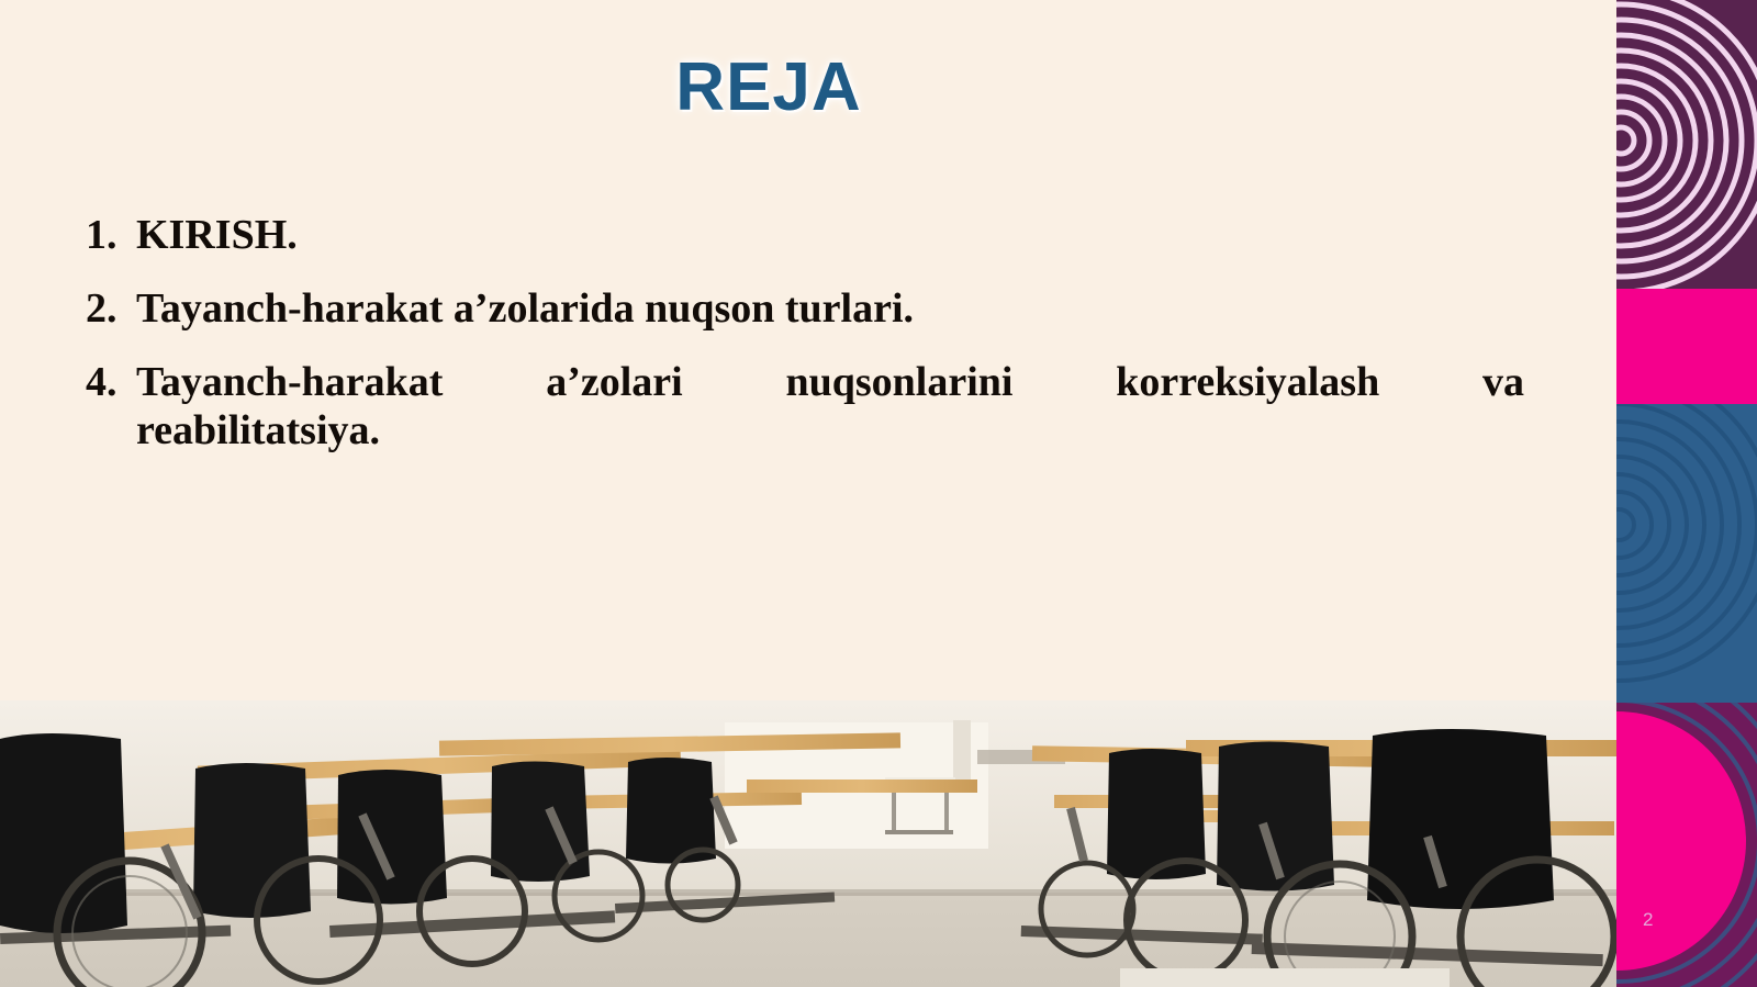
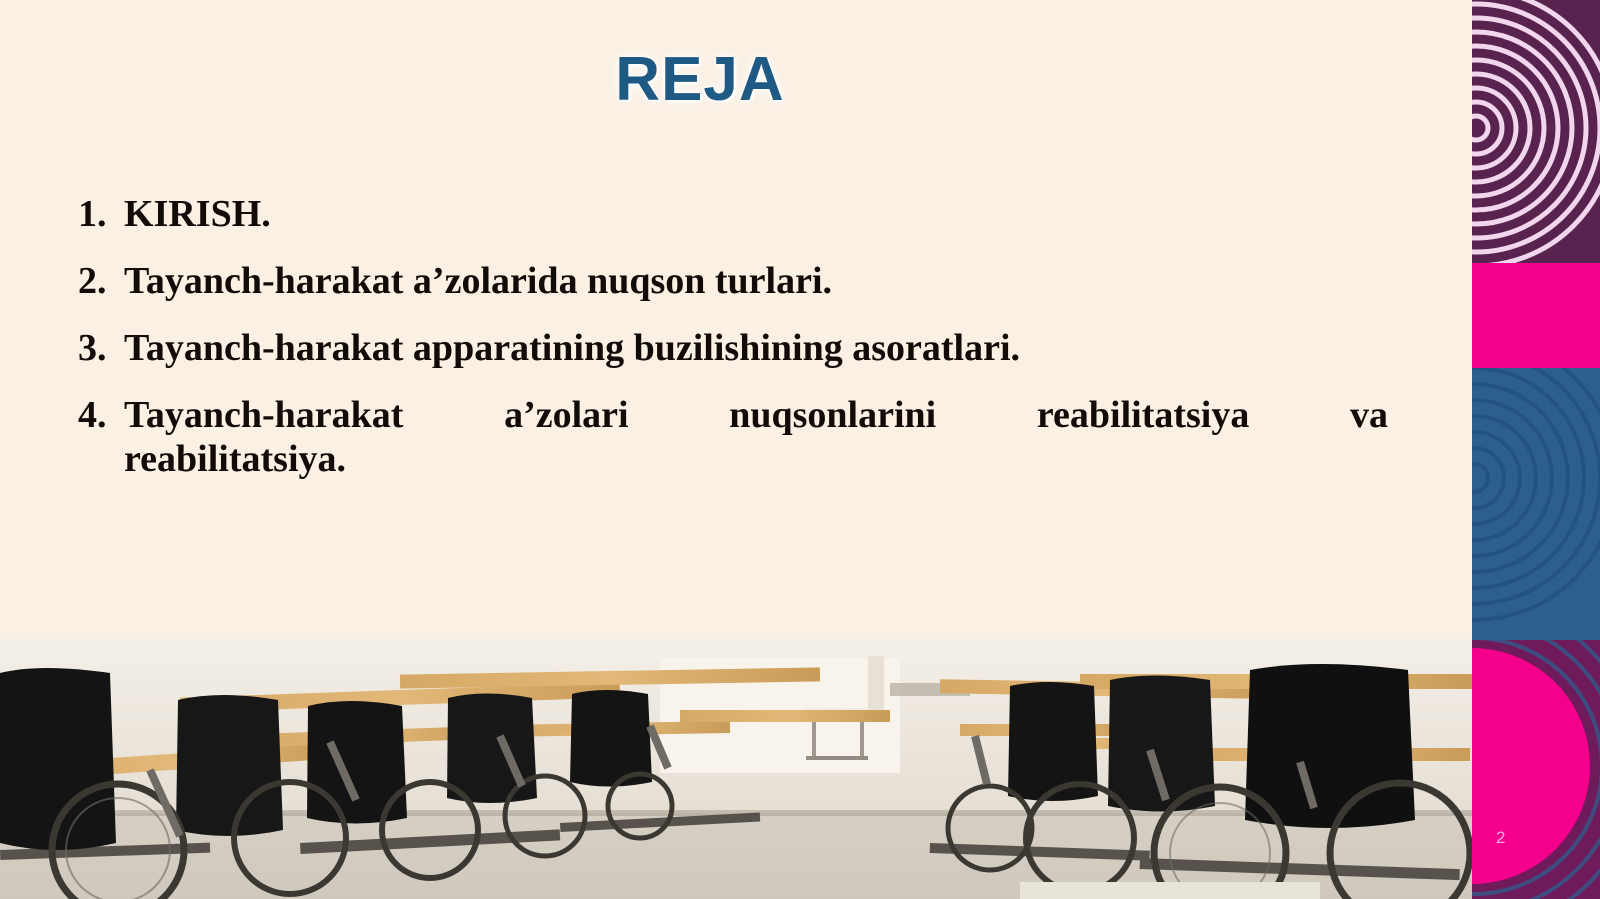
  REJA
  1.
  KIRISH.
  2.
  Tayanch-harakat a’zolarida nuqson turlari.
+ 3.
+ Tayanch-harakat apparatining buzilishining asoratlari.
  4.
- Tayanch-harakat a’zolari nuqsonlarini korreksiyalash va
+ Tayanch-harakat a’zolari nuqsonlarini reabilitatsiya va
  reabilitatsiya.
  2
